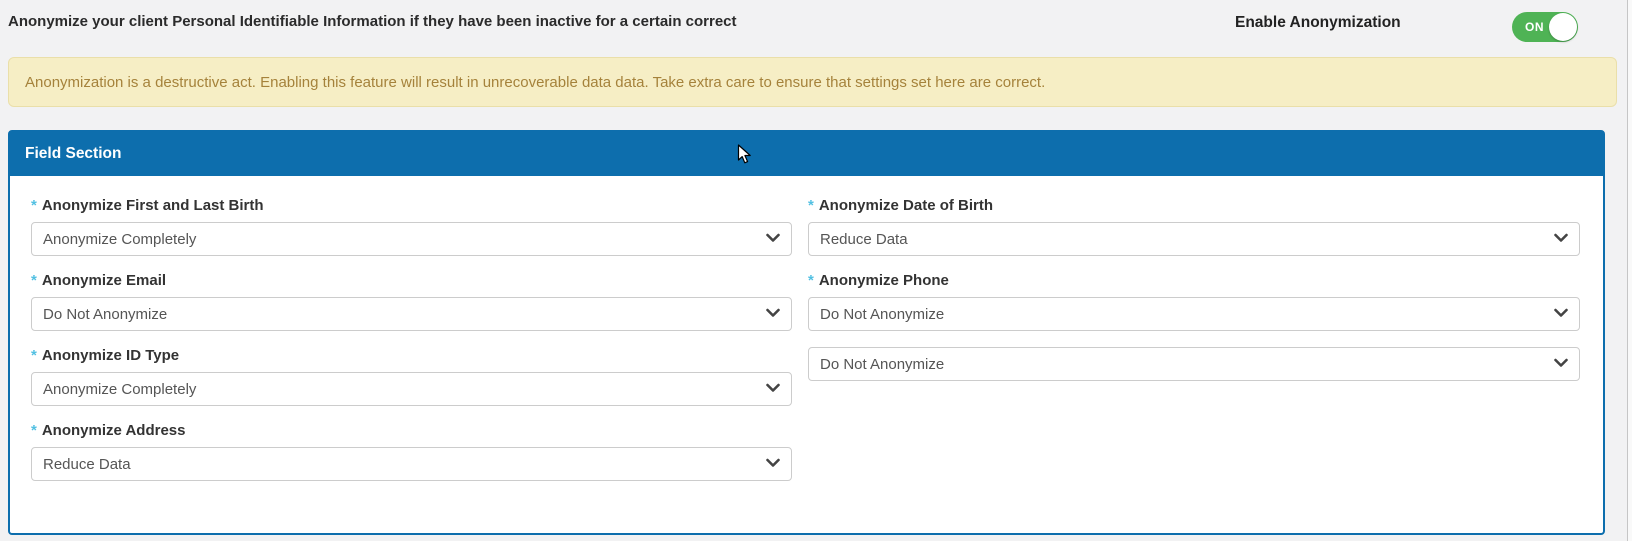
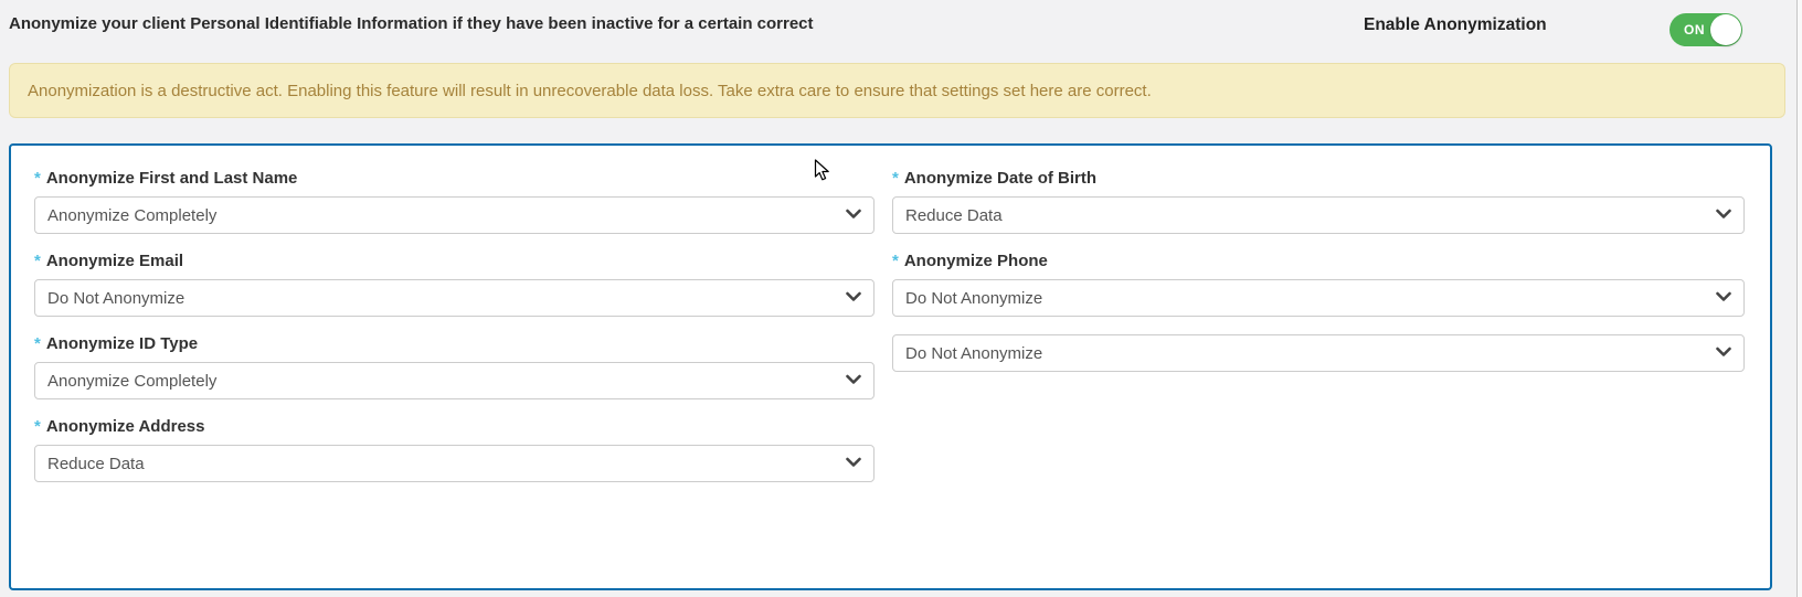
  Anonymize your client Personal Identifiable Information if they have been inactive for a certain correct
  Enable Anonymization
  ON
- Anonymization is a destructive act. Enabling this feature will result in unrecoverable data data. Take extra care to ensure that settings set here are correct.
+ Anonymization is a destructive act. Enabling this feature will result in unrecoverable data loss. Take extra care to ensure that settings set here are correct.
- Field Section
- * Anonymize First and Last Birth
+ * Anonymize First and Last Name
  Anonymize Completely
  * Anonymize Email
  Do Not Anonymize
  * Anonymize ID Type
  Anonymize Completely
  * Anonymize Address
  Reduce Data
  * Anonymize Date of Birth
  Reduce Data
  * Anonymize Phone
  Do Not Anonymize
  Do Not Anonymize
